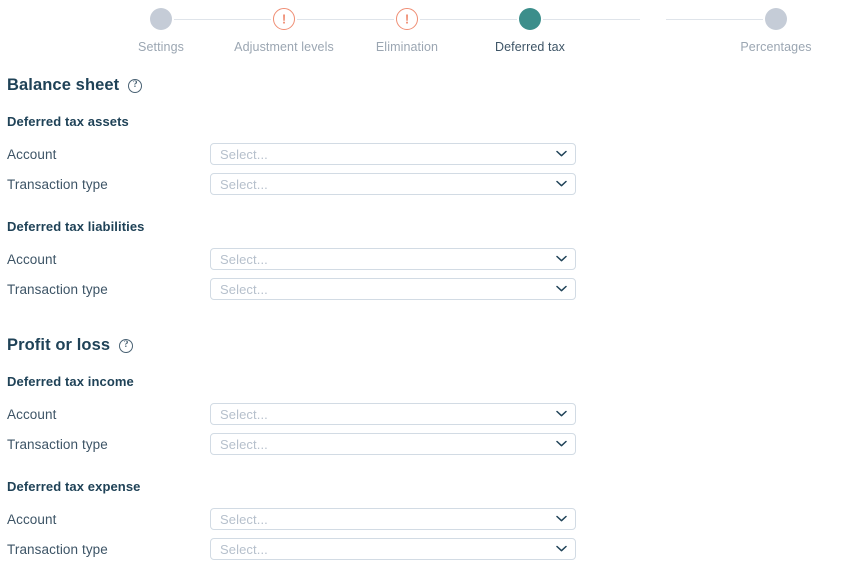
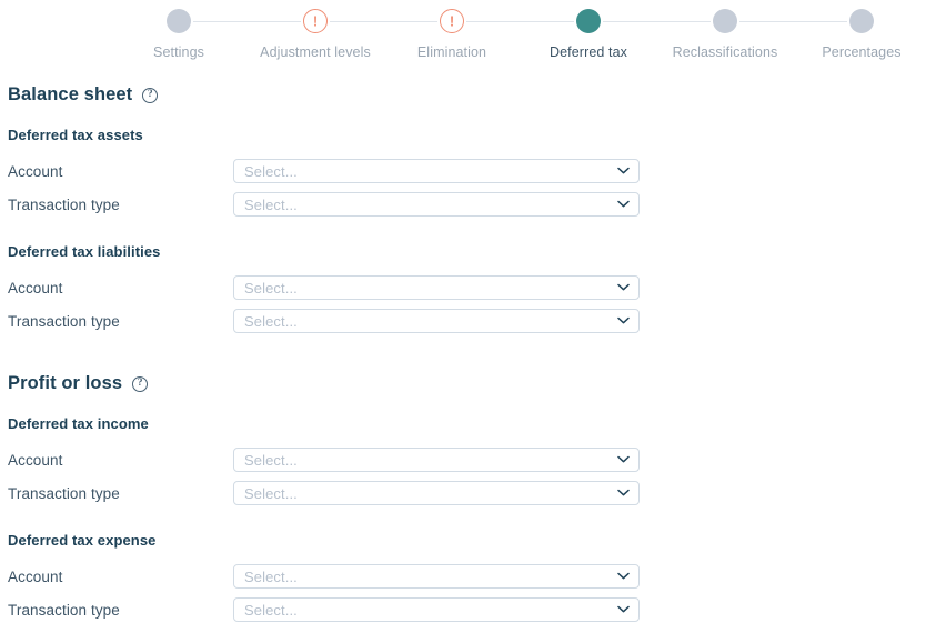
  Settings
  !
  Adjustment levels
  !
  Elimination
  Deferred tax
+ Reclassifications
  Percentages
  Balance sheet
  ?
  Deferred tax assets
  Account
  Select...
  Transaction type
  Select...
  Deferred tax liabilities
  Account
  Select...
  Transaction type
  Select...
  Profit or loss
  ?
  Deferred tax income
  Account
  Select...
  Transaction type
  Select...
  Deferred tax expense
  Account
  Select...
  Transaction type
  Select...
